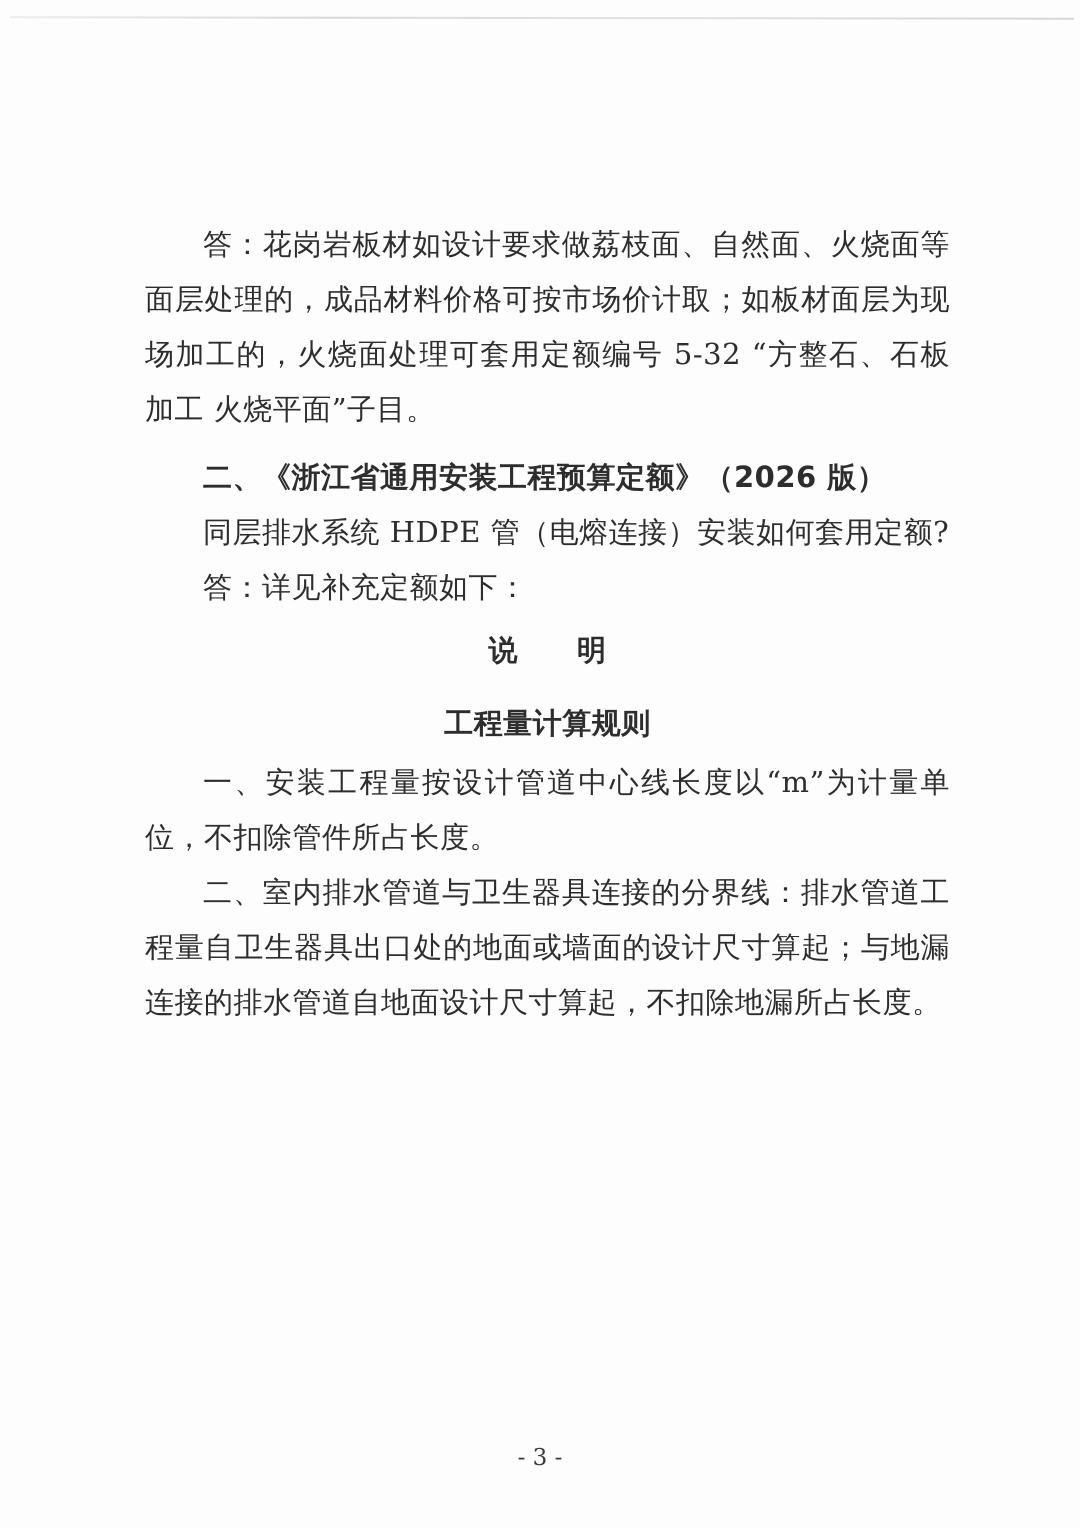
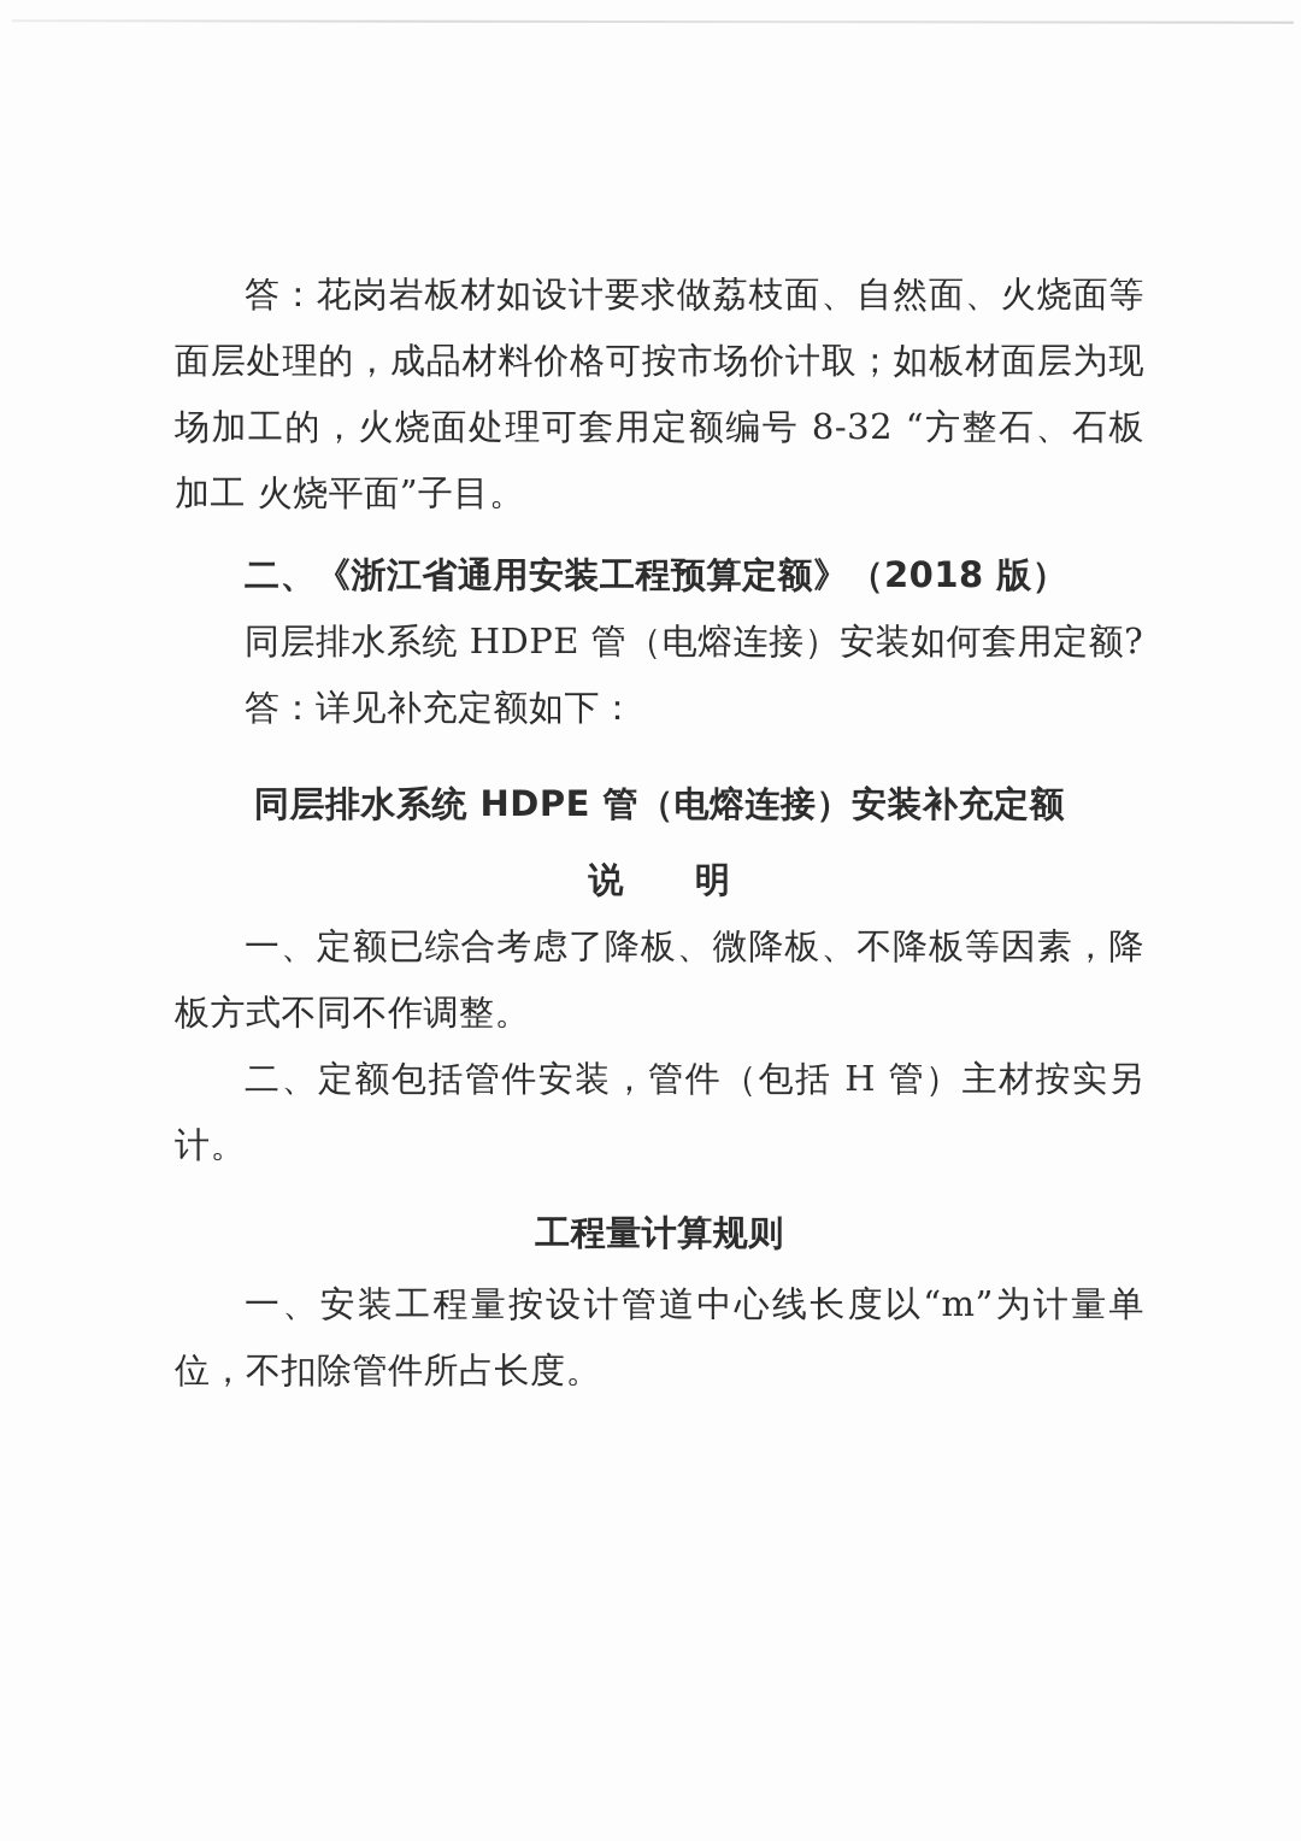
- 答：花岗岩板材如设计要求做荔枝面、自然面、火烧面等面层处理的，成品材料价格可按市场价计取；如板材面层为现场加工的，火烧面处理可套用定额编号 5-32 “方整石、石板加工 火烧平面”子目。
+ 答：花岗岩板材如设计要求做荔枝面、自然面、火烧面等面层处理的，成品材料价格可按市场价计取；如板材面层为现场加工的，火烧面处理可套用定额编号 8-32 “方整石、石板加工 火烧平面”子目。
- 二、《浙江省通用安装工程预算定额》（2026 版）
+ 二、《浙江省通用安装工程预算定额》（2018 版）
  同层排水系统 HDPE 管（电熔连接）安装如何套用定额?
  答：详见补充定额如下：
+ 同层排水系统 HDPE 管（电熔连接）安装补充定额
  说 明
+ 一、定额已综合考虑了降板、微降板、不降板等因素，降板方式不同不作调整。
+ 二、定额包括管件安装，管件（包括 H 管）主材按实另计。
  工程量计算规则
  一、安装工程量按设计管道中心线长度以“m”为计量单位，不扣除管件所占长度。
- 二、室内排水管道与卫生器具连接的分界线：排水管道工程量自卫生器具出口处的地面或墙面的设计尺寸算起；与地漏连接的排水管道自地面设计尺寸算起，不扣除地漏所占长度。
- - 3 -
